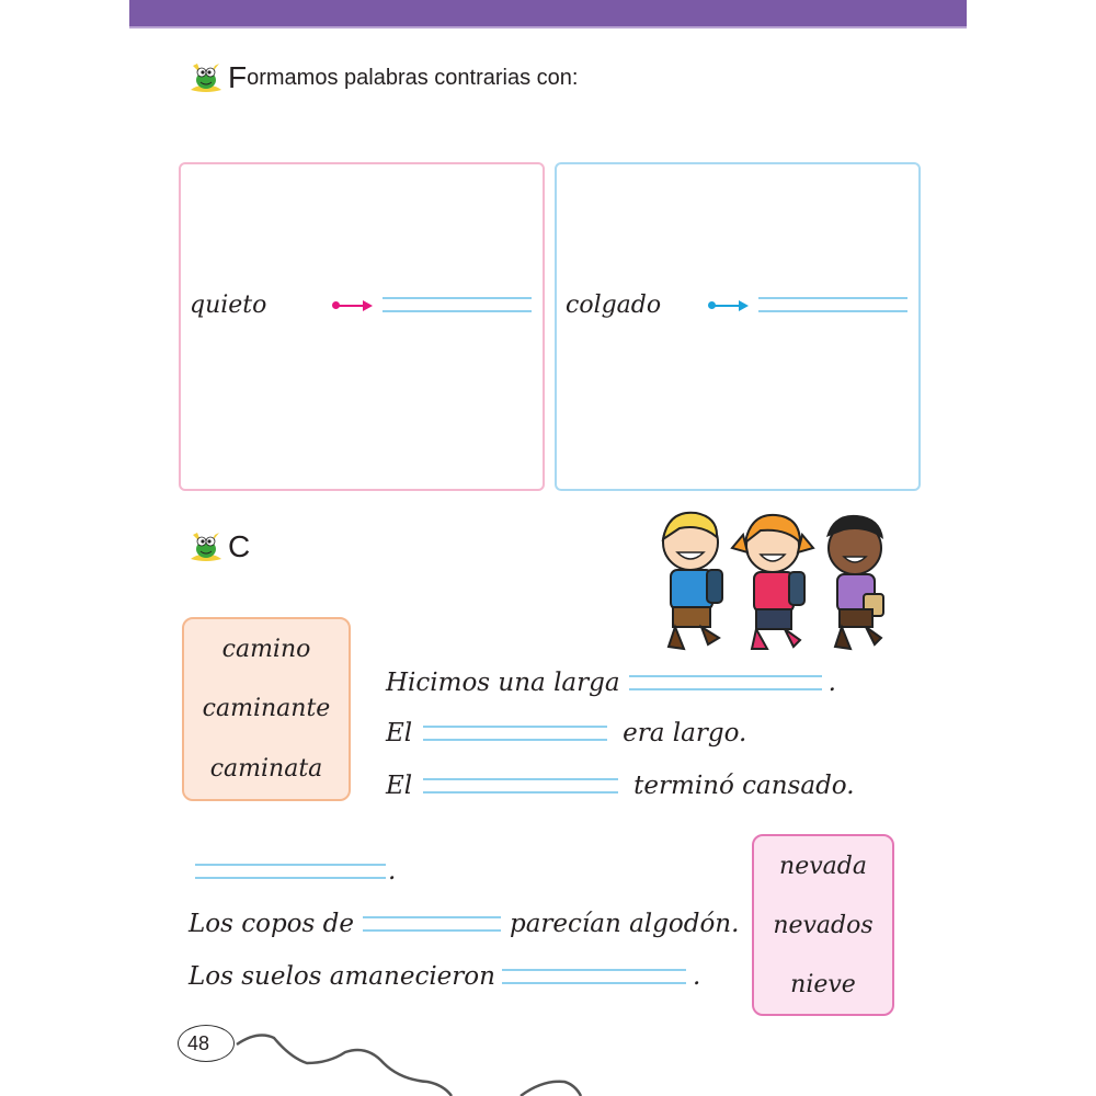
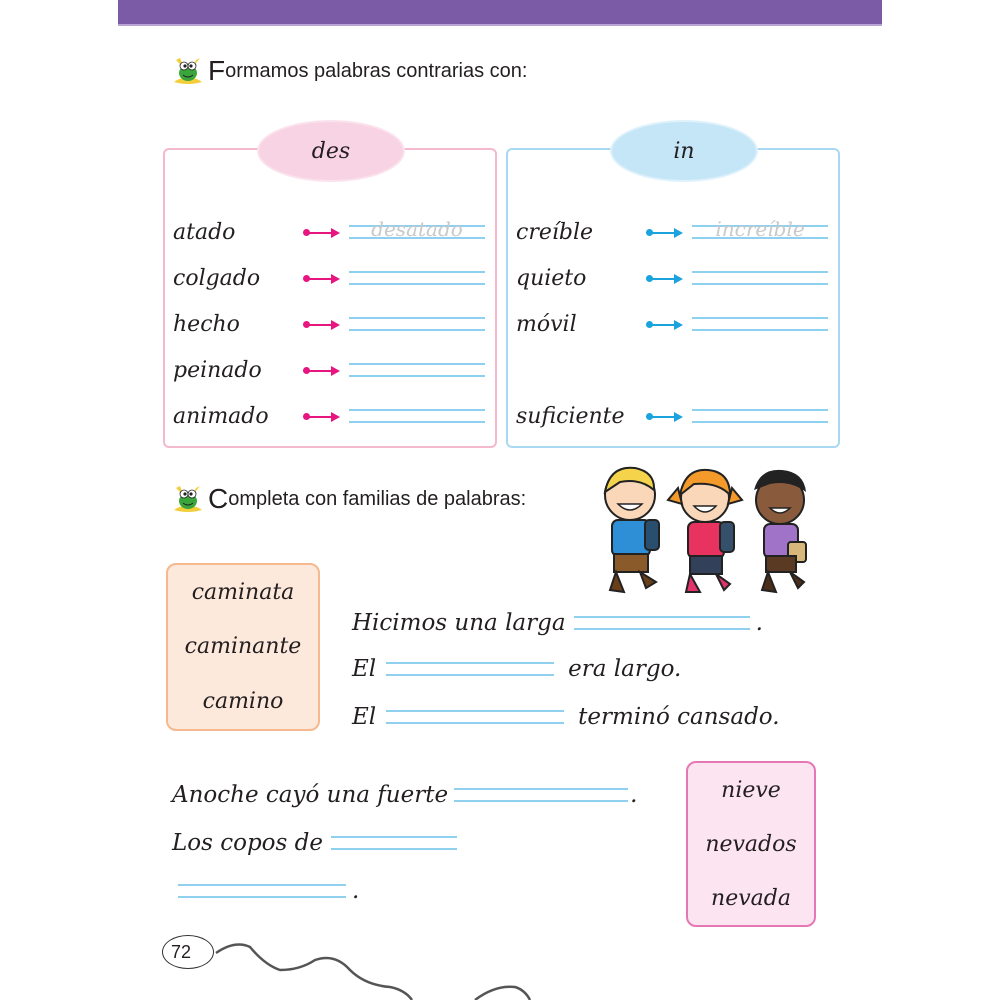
  F
  ormamos palabras contrarias con:
+ des
+ atado
+ desatado
- quieto
+ colgado
+ hecho
+ peinado
+ animado
+ in
+ creíble
+ increíble
- colgado
+ quieto
+ móvil
+ suficiente
  C
+ ompleta con familias de palabras:
- camino
+ caminata
  caminante
- caminata
+ camino
  Hicimos una larga
  .
  El
  era largo.
  El
  terminó cansado.
+ Anoche cayó una fuerte
  .
  Los copos de
- parecían algodón.
- Los suelos amanecieron
  .
- nevada
+ nieve
  nevados
- nieve
+ nevada
- 48
+ 72
